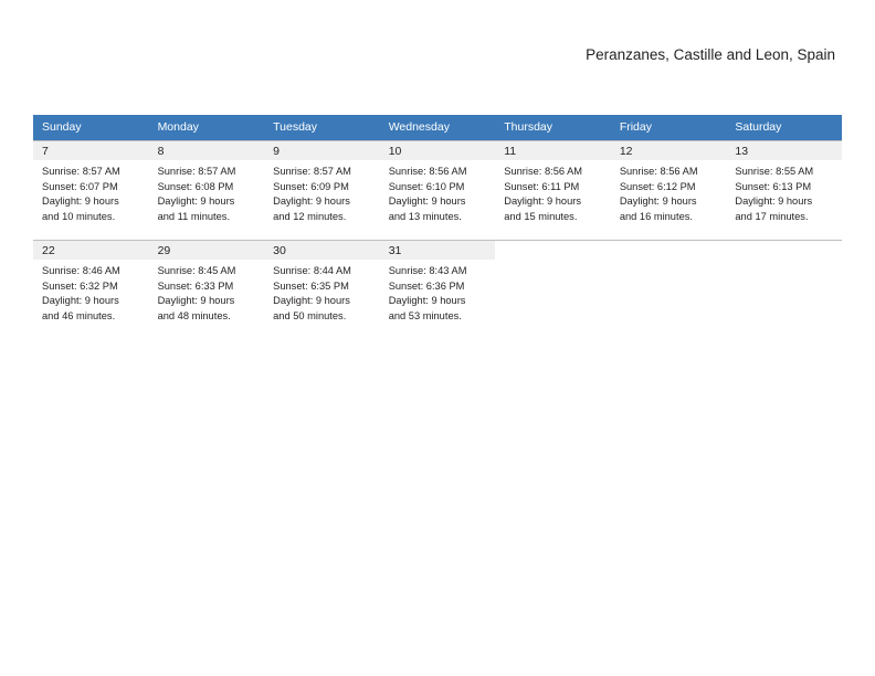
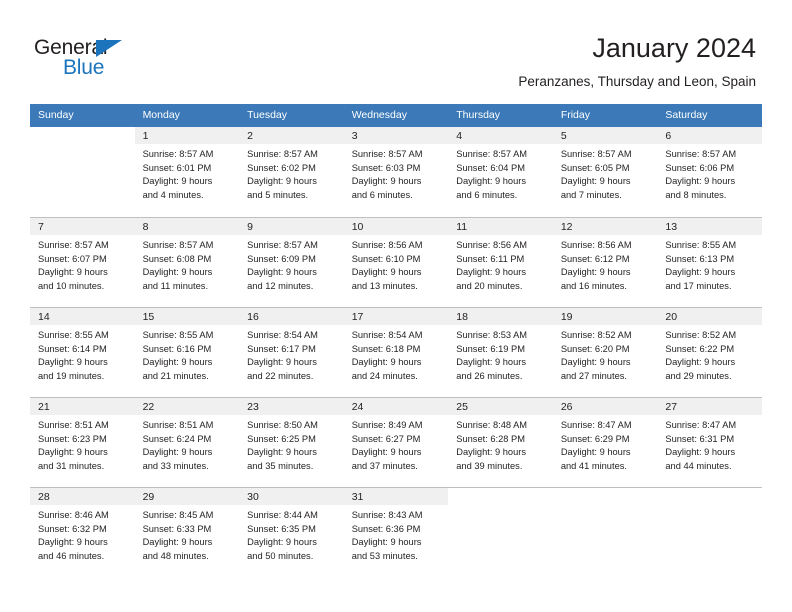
+ General
+ Blue
+ January 2024
- Peranzanes, Castille and Leon, Spain
+ Peranzanes, Thursday and Leon, Spain
  Sunday	Monday	Tuesday	Wednesday	Thursday	Friday	Saturday
+ 	1Sunrise: 8:57 AMSunset: 6:01 PMDaylight: 9 hoursand 4 minutes.	2Sunrise: 8:57 AMSunset: 6:02 PMDaylight: 9 hoursand 5 minutes.	3Sunrise: 8:57 AMSunset: 6:03 PMDaylight: 9 hoursand 6 minutes.	4Sunrise: 8:57 AMSunset: 6:04 PMDaylight: 9 hoursand 6 minutes.	5Sunrise: 8:57 AMSunset: 6:05 PMDaylight: 9 hoursand 7 minutes.	6Sunrise: 8:57 AMSunset: 6:06 PMDaylight: 9 hoursand 8 minutes.
- 7Sunrise: 8:57 AMSunset: 6:07 PMDaylight: 9 hoursand 10 minutes.	8Sunrise: 8:57 AMSunset: 6:08 PMDaylight: 9 hoursand 11 minutes.	9Sunrise: 8:57 AMSunset: 6:09 PMDaylight: 9 hoursand 12 minutes.	10Sunrise: 8:56 AMSunset: 6:10 PMDaylight: 9 hoursand 13 minutes.	11Sunrise: 8:56 AMSunset: 6:11 PMDaylight: 9 hoursand 15 minutes.	12Sunrise: 8:56 AMSunset: 6:12 PMDaylight: 9 hoursand 16 minutes.	13Sunrise: 8:55 AMSunset: 6:13 PMDaylight: 9 hoursand 17 minutes.
+ 7Sunrise: 8:57 AMSunset: 6:07 PMDaylight: 9 hoursand 10 minutes.	8Sunrise: 8:57 AMSunset: 6:08 PMDaylight: 9 hoursand 11 minutes.	9Sunrise: 8:57 AMSunset: 6:09 PMDaylight: 9 hoursand 12 minutes.	10Sunrise: 8:56 AMSunset: 6:10 PMDaylight: 9 hoursand 13 minutes.	11Sunrise: 8:56 AMSunset: 6:11 PMDaylight: 9 hoursand 20 minutes.	12Sunrise: 8:56 AMSunset: 6:12 PMDaylight: 9 hoursand 16 minutes.	13Sunrise: 8:55 AMSunset: 6:13 PMDaylight: 9 hoursand 17 minutes.
+ 14Sunrise: 8:55 AMSunset: 6:14 PMDaylight: 9 hoursand 19 minutes.	15Sunrise: 8:55 AMSunset: 6:16 PMDaylight: 9 hoursand 21 minutes.	16Sunrise: 8:54 AMSunset: 6:17 PMDaylight: 9 hoursand 22 minutes.	17Sunrise: 8:54 AMSunset: 6:18 PMDaylight: 9 hoursand 24 minutes.	18Sunrise: 8:53 AMSunset: 6:19 PMDaylight: 9 hoursand 26 minutes.	19Sunrise: 8:52 AMSunset: 6:20 PMDaylight: 9 hoursand 27 minutes.	20Sunrise: 8:52 AMSunset: 6:22 PMDaylight: 9 hoursand 29 minutes.
+ 21Sunrise: 8:51 AMSunset: 6:23 PMDaylight: 9 hoursand 31 minutes.	22Sunrise: 8:51 AMSunset: 6:24 PMDaylight: 9 hoursand 33 minutes.	23Sunrise: 8:50 AMSunset: 6:25 PMDaylight: 9 hoursand 35 minutes.	24Sunrise: 8:49 AMSunset: 6:27 PMDaylight: 9 hoursand 37 minutes.	25Sunrise: 8:48 AMSunset: 6:28 PMDaylight: 9 hoursand 39 minutes.	26Sunrise: 8:47 AMSunset: 6:29 PMDaylight: 9 hoursand 41 minutes.	27Sunrise: 8:47 AMSunset: 6:31 PMDaylight: 9 hoursand 44 minutes.
- 22Sunrise: 8:46 AMSunset: 6:32 PMDaylight: 9 hoursand 46 minutes.	29Sunrise: 8:45 AMSunset: 6:33 PMDaylight: 9 hoursand 48 minutes.	30Sunrise: 8:44 AMSunset: 6:35 PMDaylight: 9 hoursand 50 minutes.	31Sunrise: 8:43 AMSunset: 6:36 PMDaylight: 9 hoursand 53 minutes.
+ 28Sunrise: 8:46 AMSunset: 6:32 PMDaylight: 9 hoursand 46 minutes.	29Sunrise: 8:45 AMSunset: 6:33 PMDaylight: 9 hoursand 48 minutes.	30Sunrise: 8:44 AMSunset: 6:35 PMDaylight: 9 hoursand 50 minutes.	31Sunrise: 8:43 AMSunset: 6:36 PMDaylight: 9 hoursand 53 minutes.
